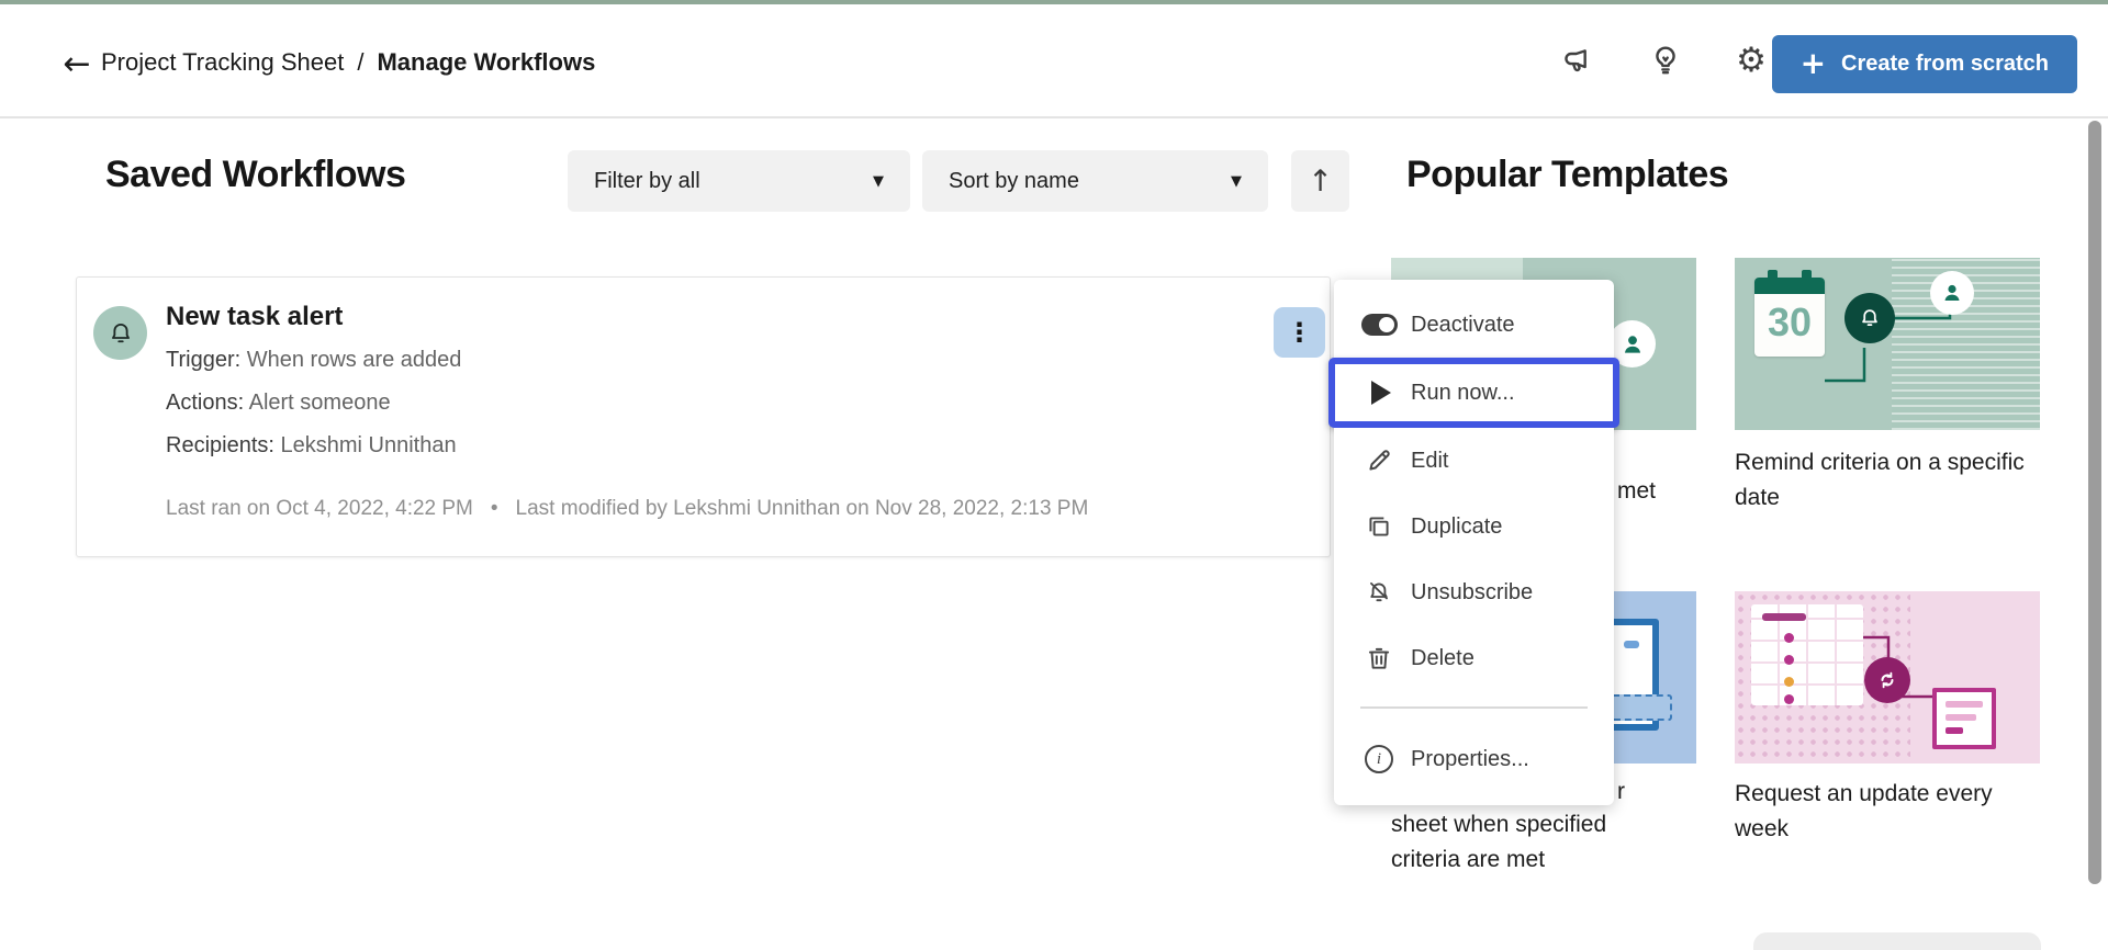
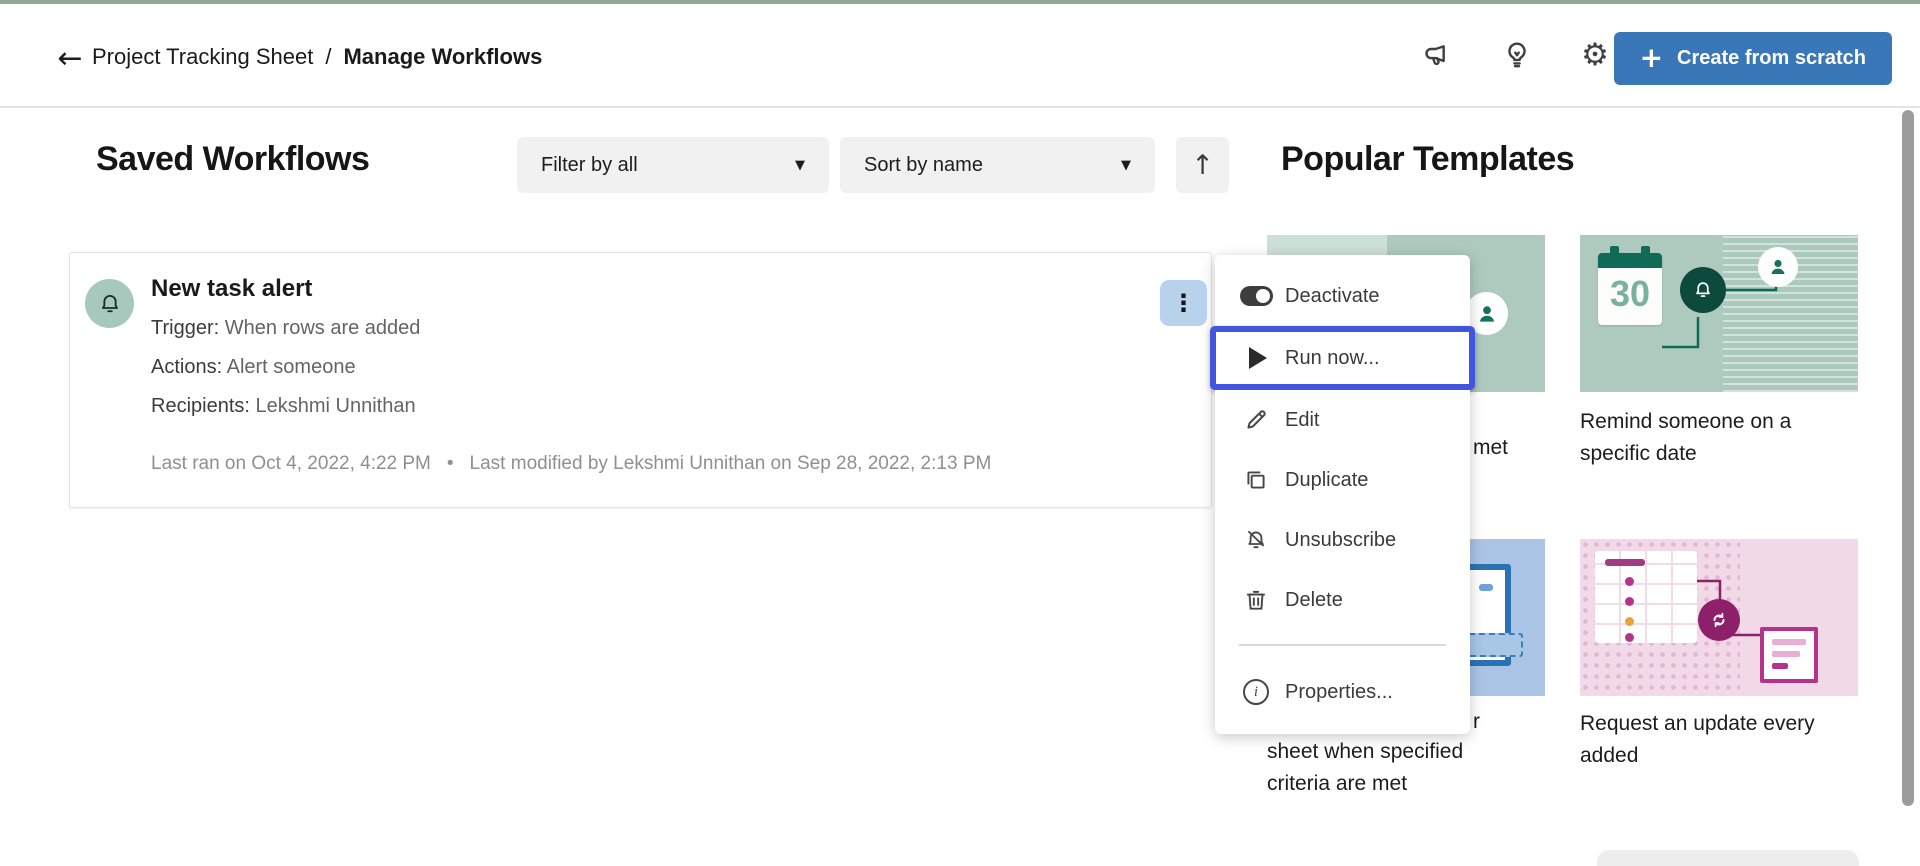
  ←
  Project Tracking Sheet
  /
  Manage Workflows
  ⚙
  +
  Create from scratch
  Saved Workflows
  Filter by all
  ▼
  Sort by name
  ▼
  ↑
  Popular Templates
  New task alert
  Trigger: When rows are added
  Actions: Alert someone
  Recipients: Lekshmi Unnithan
  Last ran on Oct 4, 2022, 4:22 PM
  •
- Last modified by Lekshmi Unnithan on Nov 28, 2022, 2:13 PM
+ Last modified by Lekshmi Unnithan on Sep 28, 2022, 2:13 PM
  ⋮
  met
  30
- Remind criteria on a specific date
+ Remind someone on a specific date
  r
  sheet when specified
  criteria are met
- Request an update every week
+ Request an update every added
  Deactivate
  Run now...
  Edit
  Duplicate
  Unsubscribe
  Delete
  i
  Properties...
